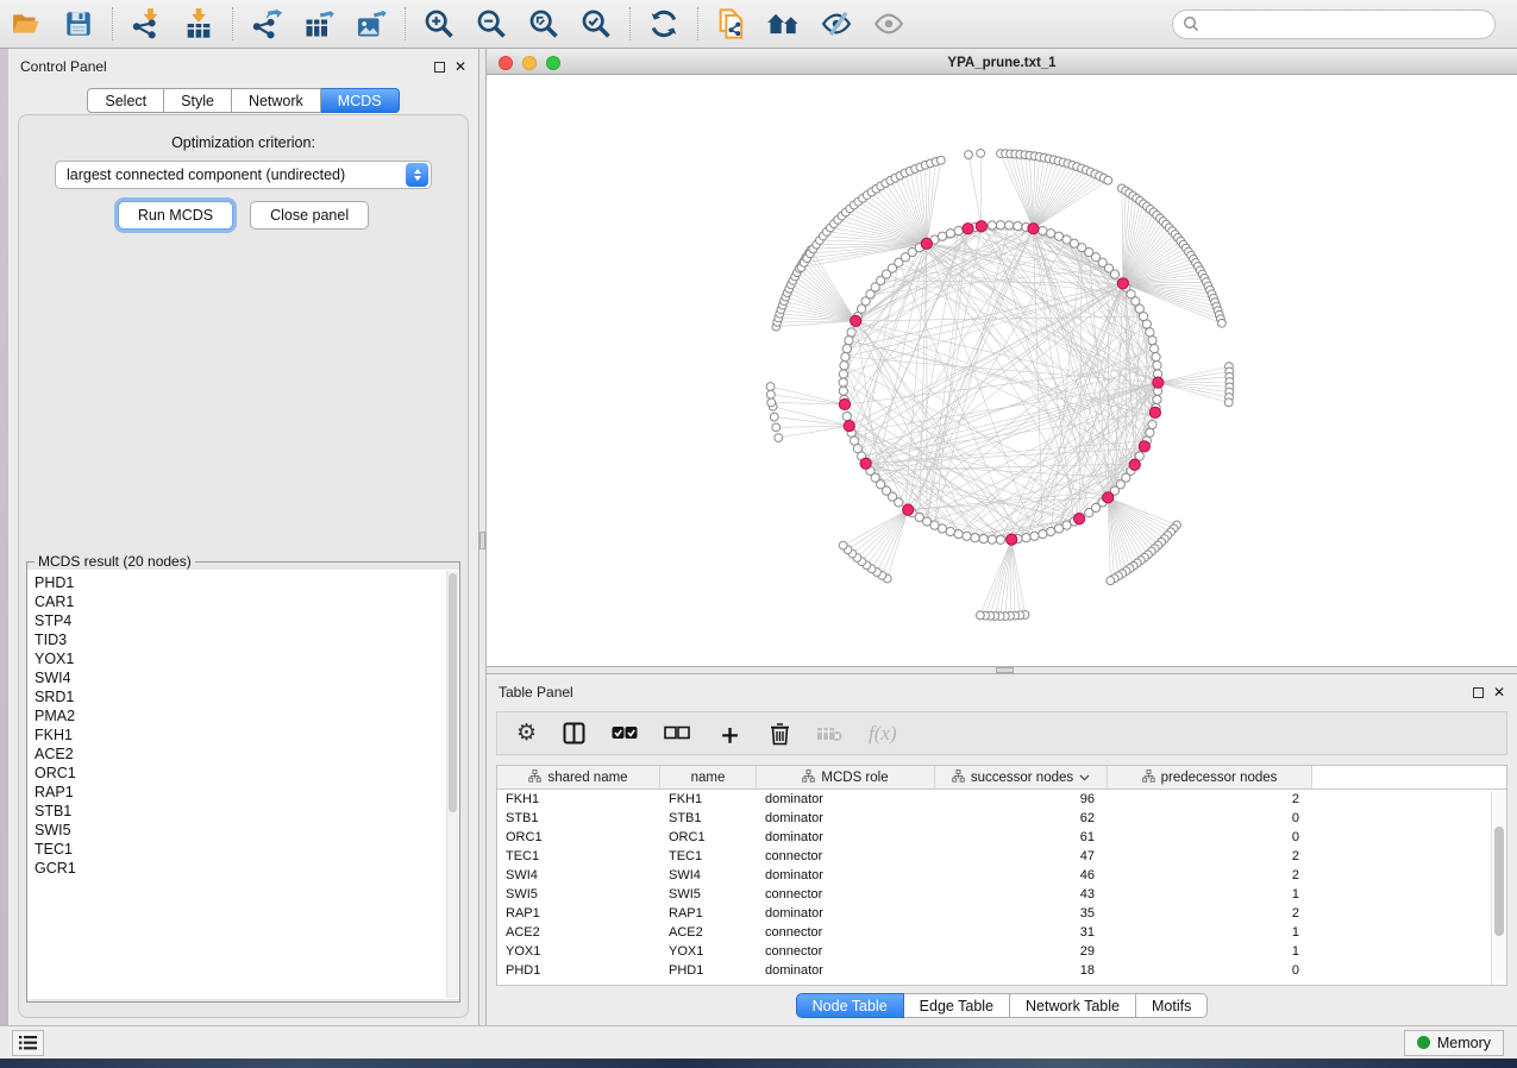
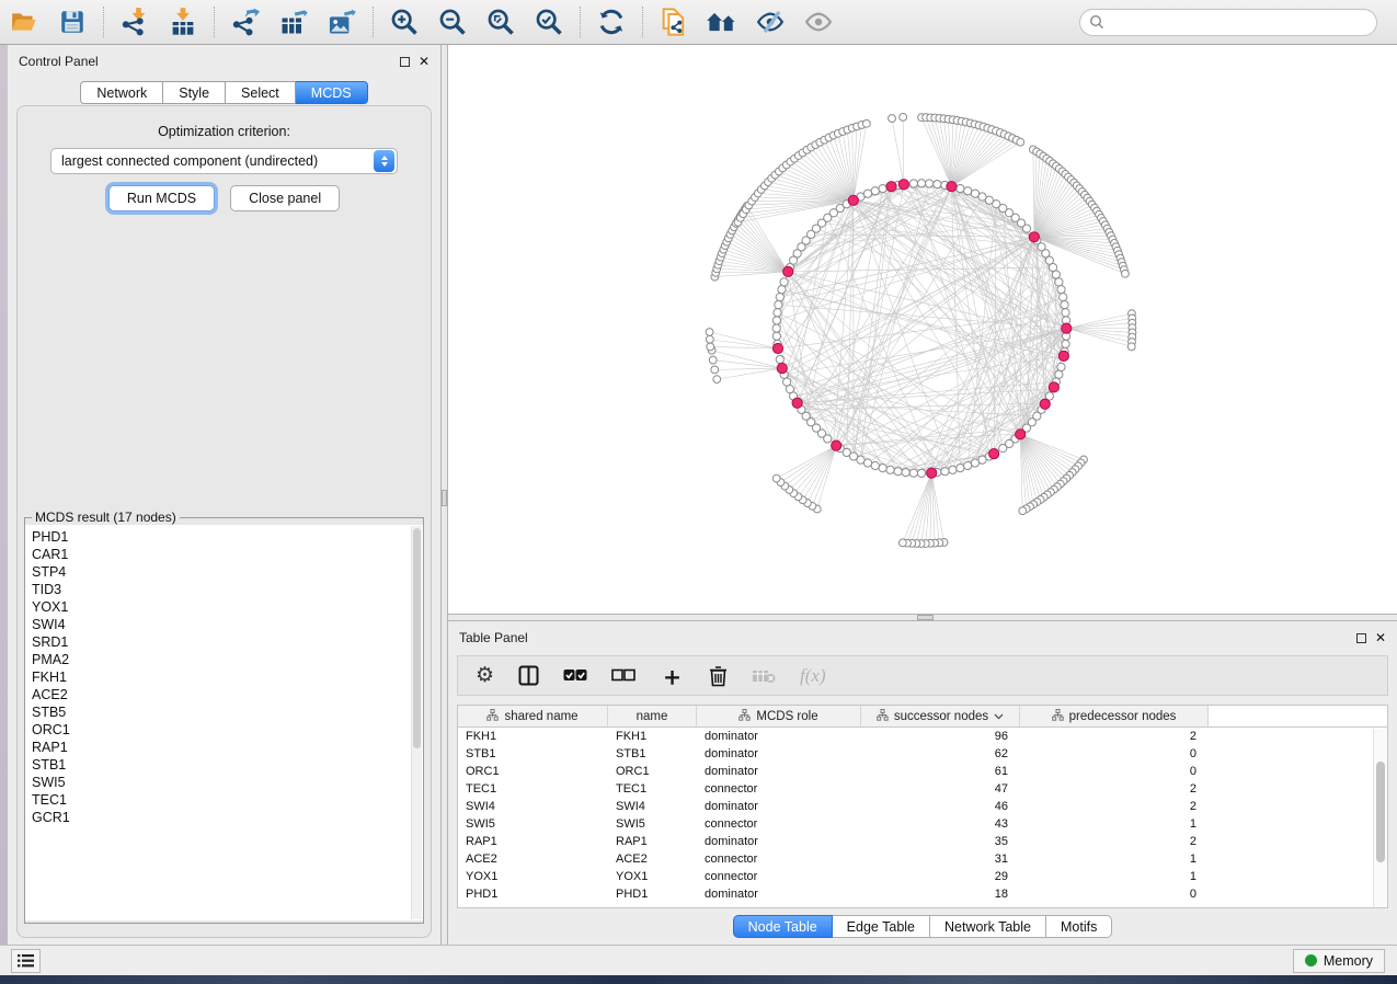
  Control Panel
  ✕
- Select
+ Network
  Style
- Network
+ Select
  MCDS
  Optimization criterion:
  largest connected component (undirected)
  Run MCDS
  Close panel
- MCDS result (20 nodes)
+ MCDS result (17 nodes)
  PHD1
  CAR1
  STP4
  TID3
  YOX1
  SWI4
  SRD1
  PMA2
  FKH1
  ACE2
+ STB5
  ORC1
  RAP1
  STB1
  SWI5
  TEC1
  GCR1
- YPA_prune.txt_1
  Table Panel
  ✕
  ⚙
  ＋
  f(x)
  shared name
  name
  MCDS role
  successor nodes
  predecessor nodes
  FKH1
  FKH1
  dominator
  96
  2
  STB1
  STB1
  dominator
  62
  0
  ORC1
  ORC1
  dominator
  61
  0
  TEC1
  TEC1
  connector
  47
  2
  SWI4
  SWI4
  dominator
  46
  2
  SWI5
  SWI5
  connector
  43
  1
  RAP1
  RAP1
  dominator
  35
  2
  ACE2
  ACE2
  connector
  31
  1
  YOX1
  YOX1
  connector
  29
  1
  PHD1
  PHD1
  dominator
  18
  0
  Node Table
  Edge Table
  Network Table
  Motifs
  Memory
